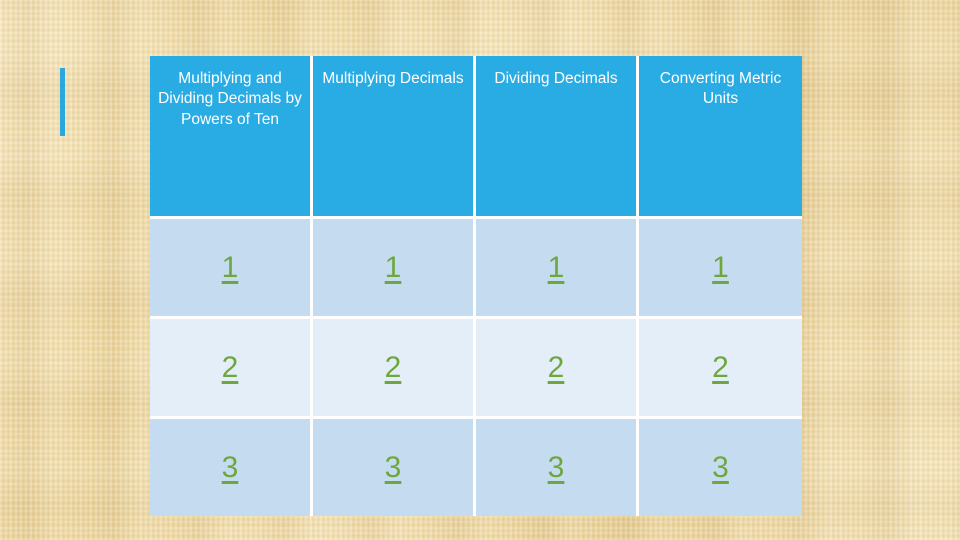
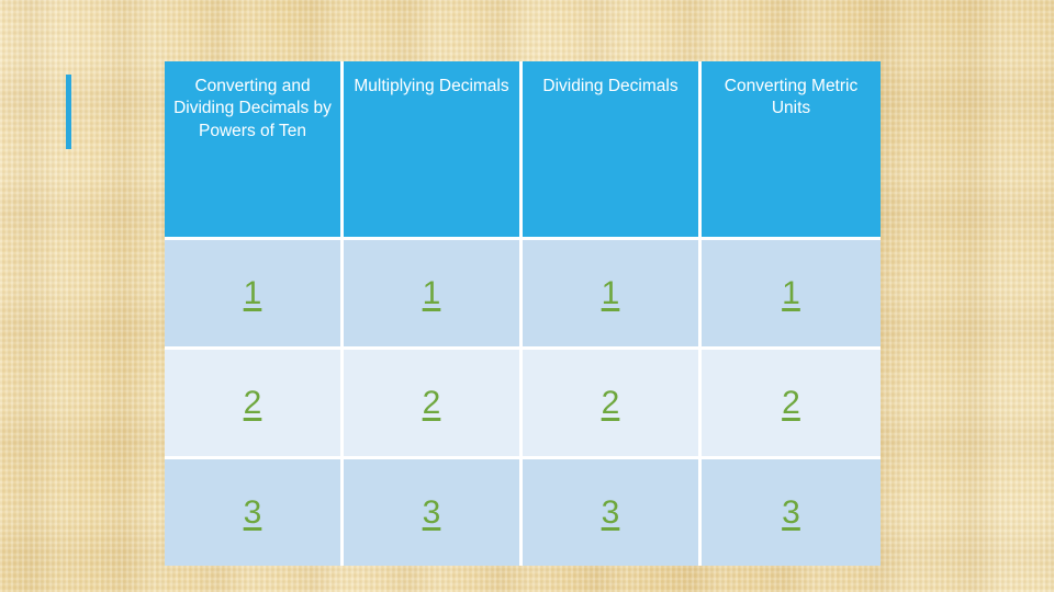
- Multiplying and Dividing Decimals by Powers of Ten	Multiplying Decimals	Dividing Decimals	Converting Metric Units
+ Converting and Dividing Decimals by Powers of Ten	Multiplying Decimals	Dividing Decimals	Converting Metric Units
  1	1	1	1
  2	2	2	2
  3	3	3	3
